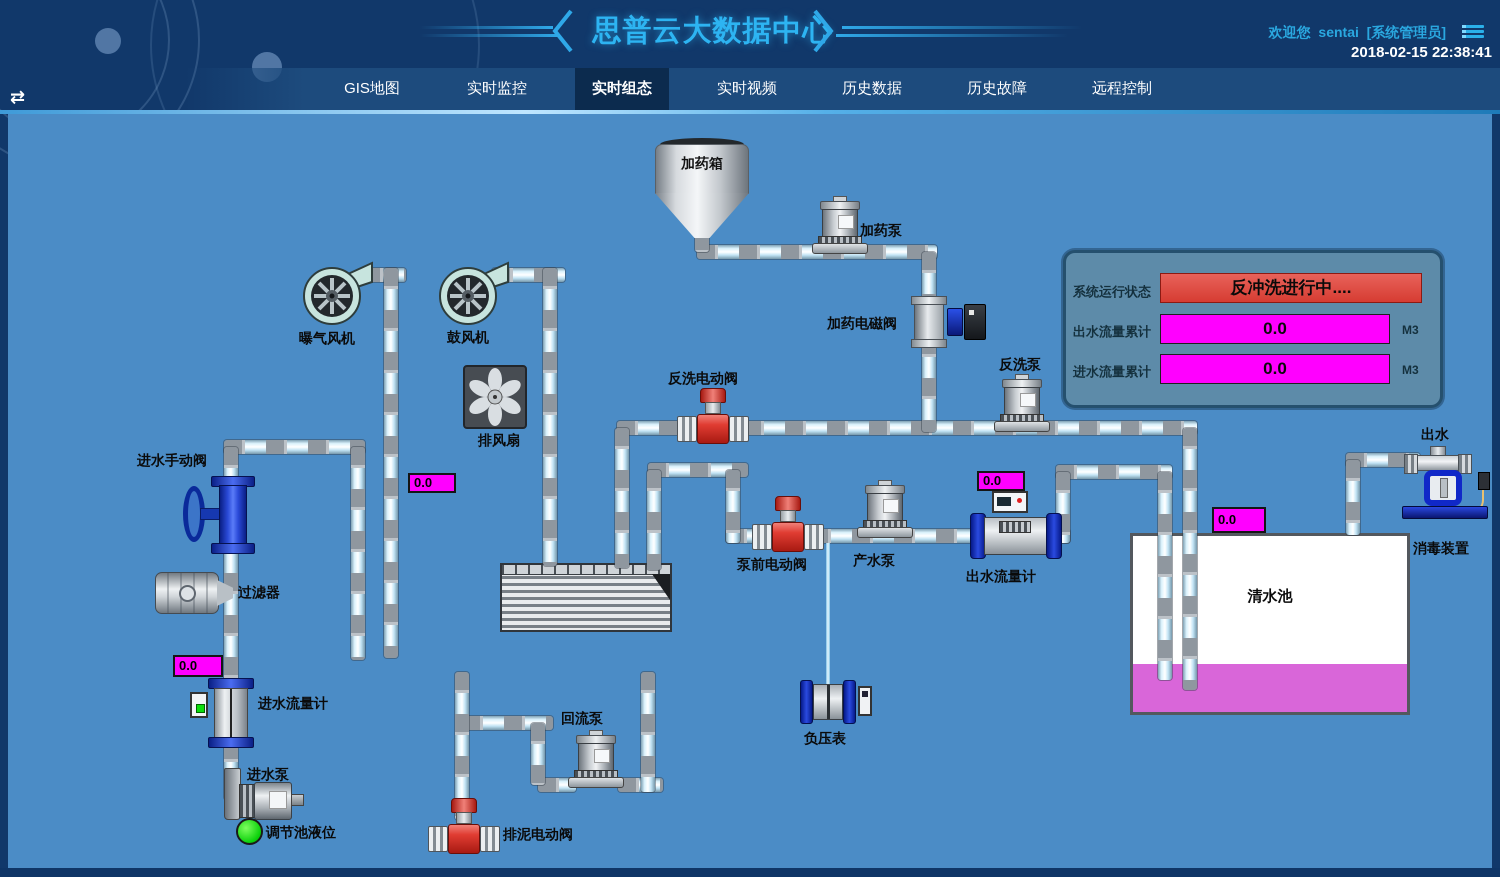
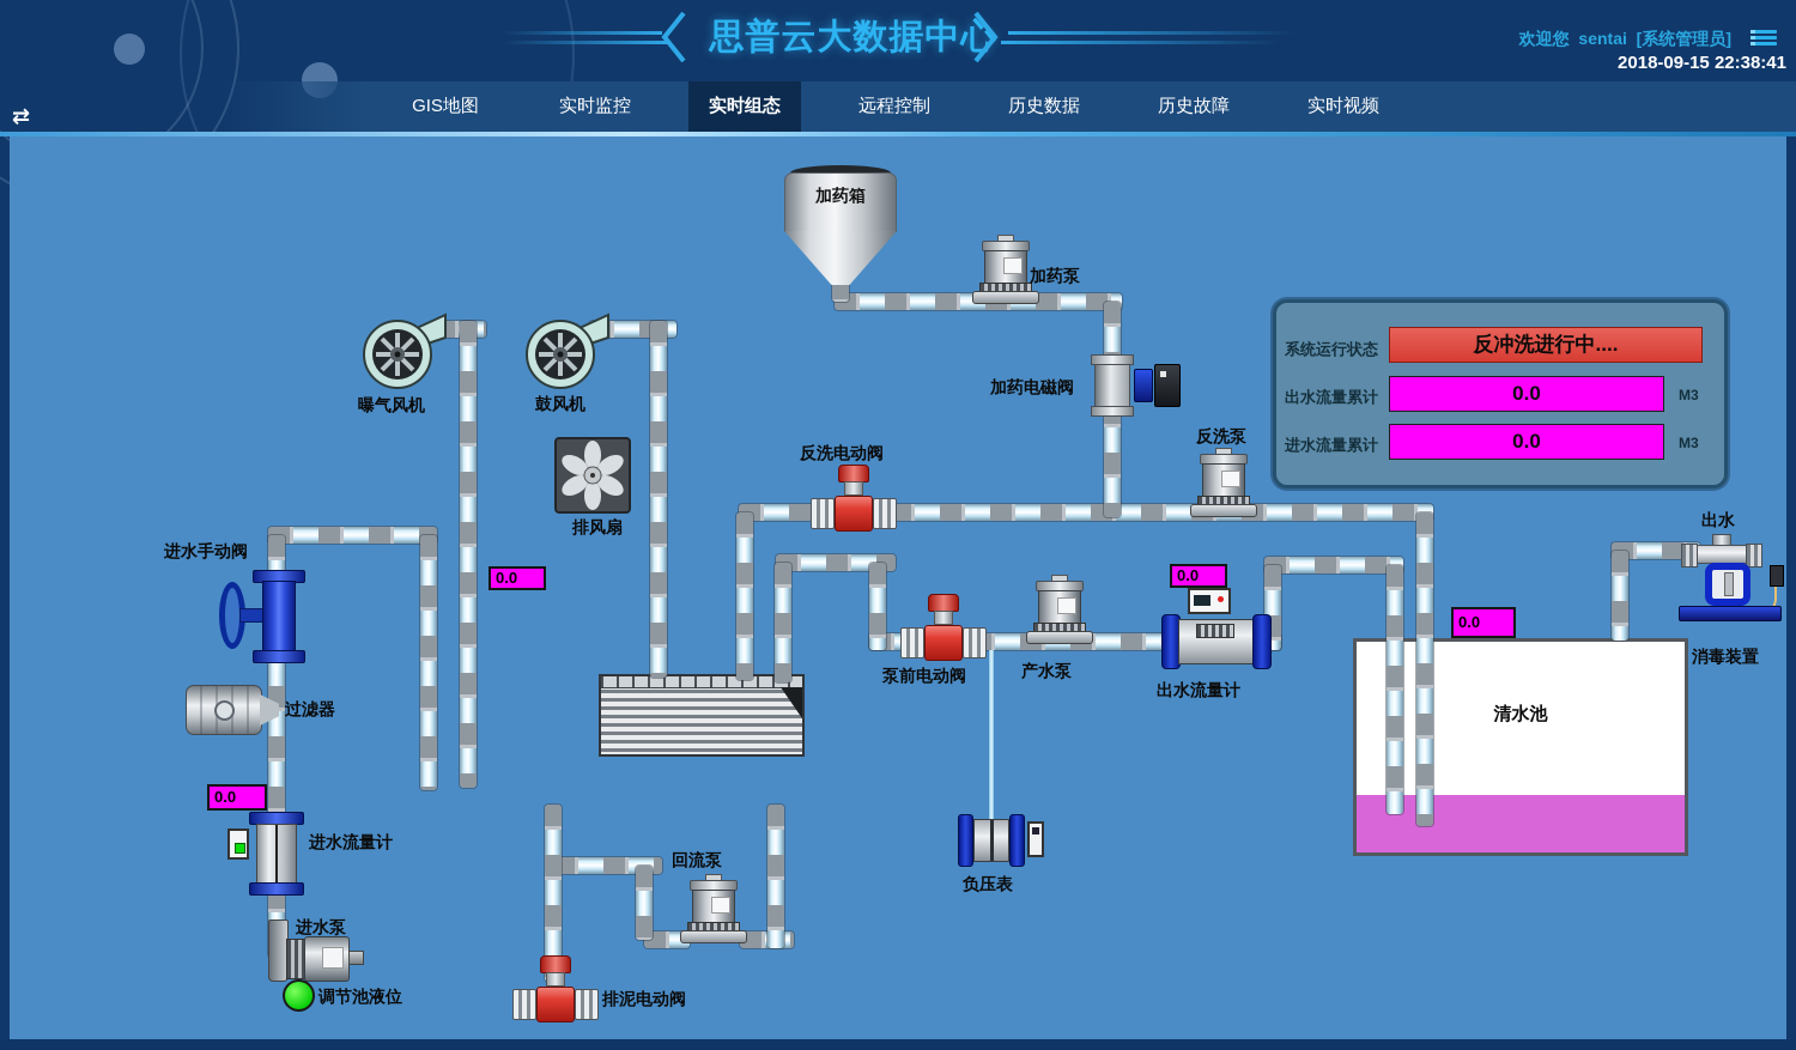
  ⇄
  思普云大数据中心
  欢迎您 sentai [系统管理员]
- 2018-02-15 22:38:41
+ 2018-09-15 22:38:41
  GIS地图
  实时监控
  实时组态
- 实时视频
+ 远程控制
  历史数据
  历史故障
- 远程控制
+ 实时视频
  清水池
  加药箱
  0.0
  0.0
  0.0
  0.0
  加药泵
  加药电磁阀
  反洗电动阀
  反洗泵
  曝气风机
  鼓风机
  排风扇
  进水手动阀
  过滤器
  进水流量计
  进水泵
  调节池液位
  泵前电动阀
  产水泵
  出水流量计
  回流泵
  排泥电动阀
  负压表
  出水
  消毒装置
  系统运行状态
  反冲洗进行中....
  出水流量累计
  0.0
  M3
  进水流量累计
  0.0
  M3
